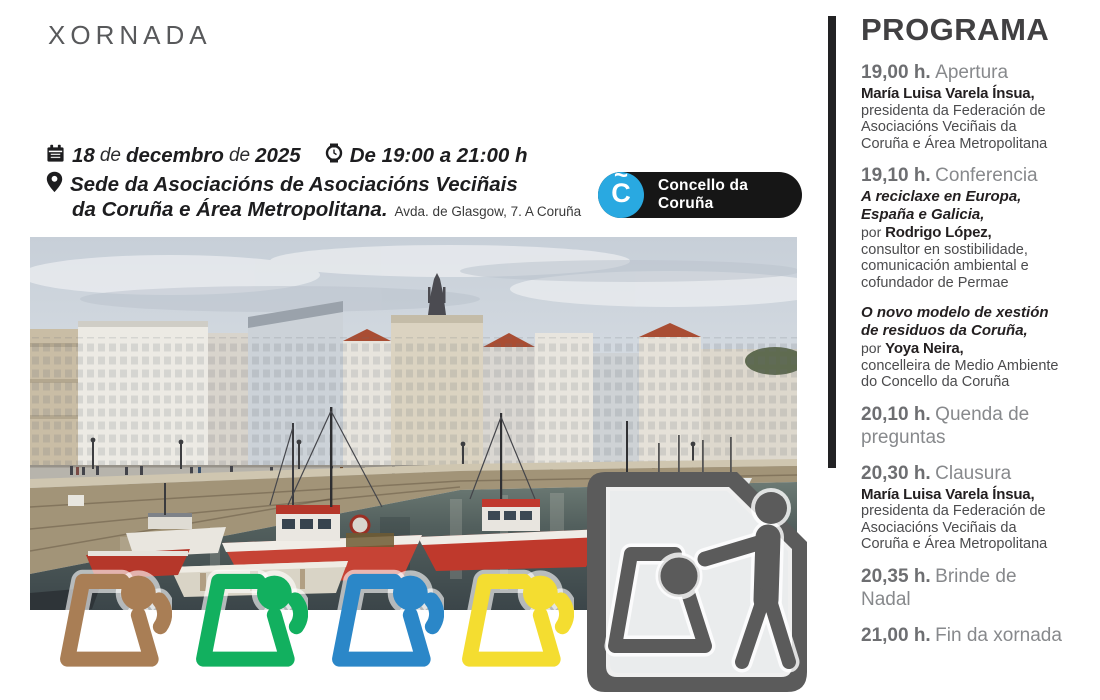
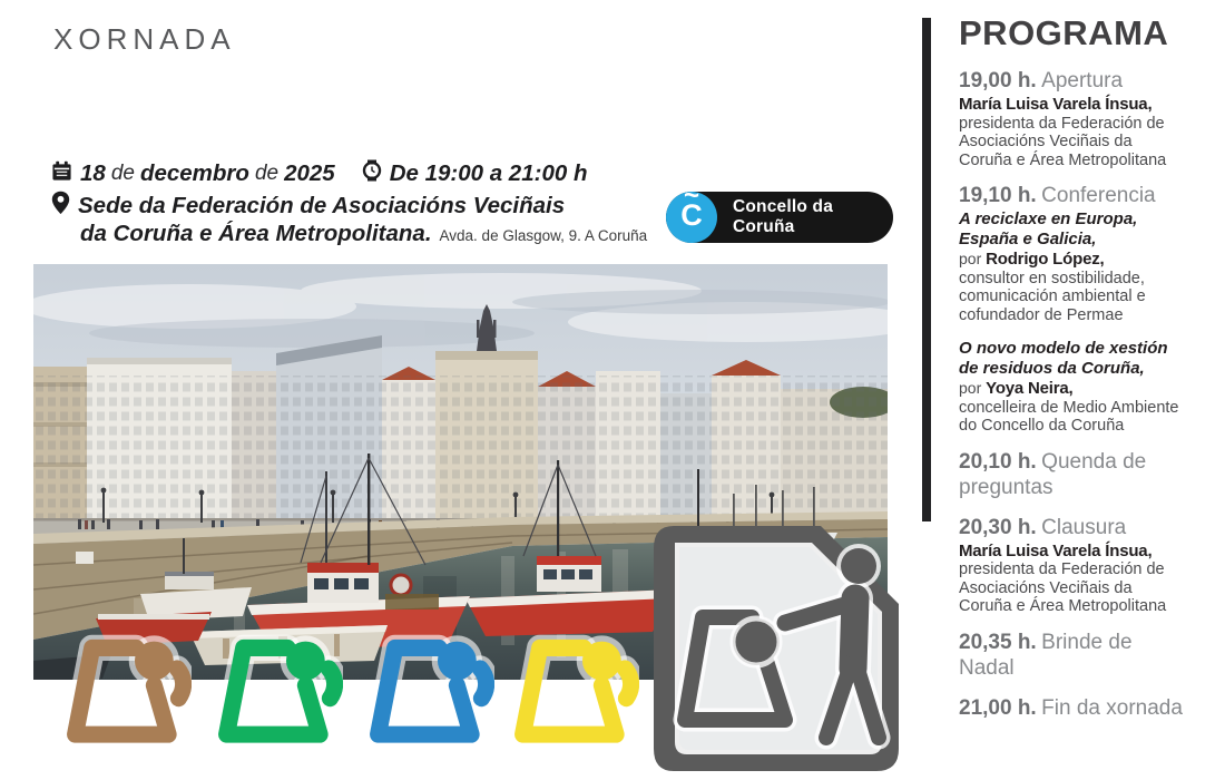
  XORNADA
  18
  de
  decembro
  de
  2025
  De 19:00 a 21:00 h
- Sede da Asociacións de Asociacións Veciñais
+ Sede da Federación de Asociacións Veciñais
  da Coruña e Área Metropolitana.
- Avda. de Glasgow, 7. A Coruña
+ Avda. de Glasgow, 9. A Coruña
  ~
  C
  Concello da Coruña
  PROGRAMA
  19,00 h. Apertura
  María Luisa Varela Ínsua,
  presidenta da Federación de Asociacións Veciñais da Coruña e Área Metropolitana
  19,10 h. Conferencia
  A reciclaxe en Europa, España e Galicia,
  por Rodrigo López,
  consultor en sostibilidade, comunicación ambiental e cofundador de Permae
  O novo modelo de xestión de residuos da Coruña,
  por Yoya Neira,
  concelleira de Medio Ambiente do Concello da Coruña
  20,10 h. Quenda de preguntas
  20,30 h. Clausura
  María Luisa Varela Ínsua,
  presidenta da Federación de Asociacións Veciñais da Coruña e Área Metropolitana
  20,35 h. Brinde de Nadal
  21,00 h. Fin da xornada
